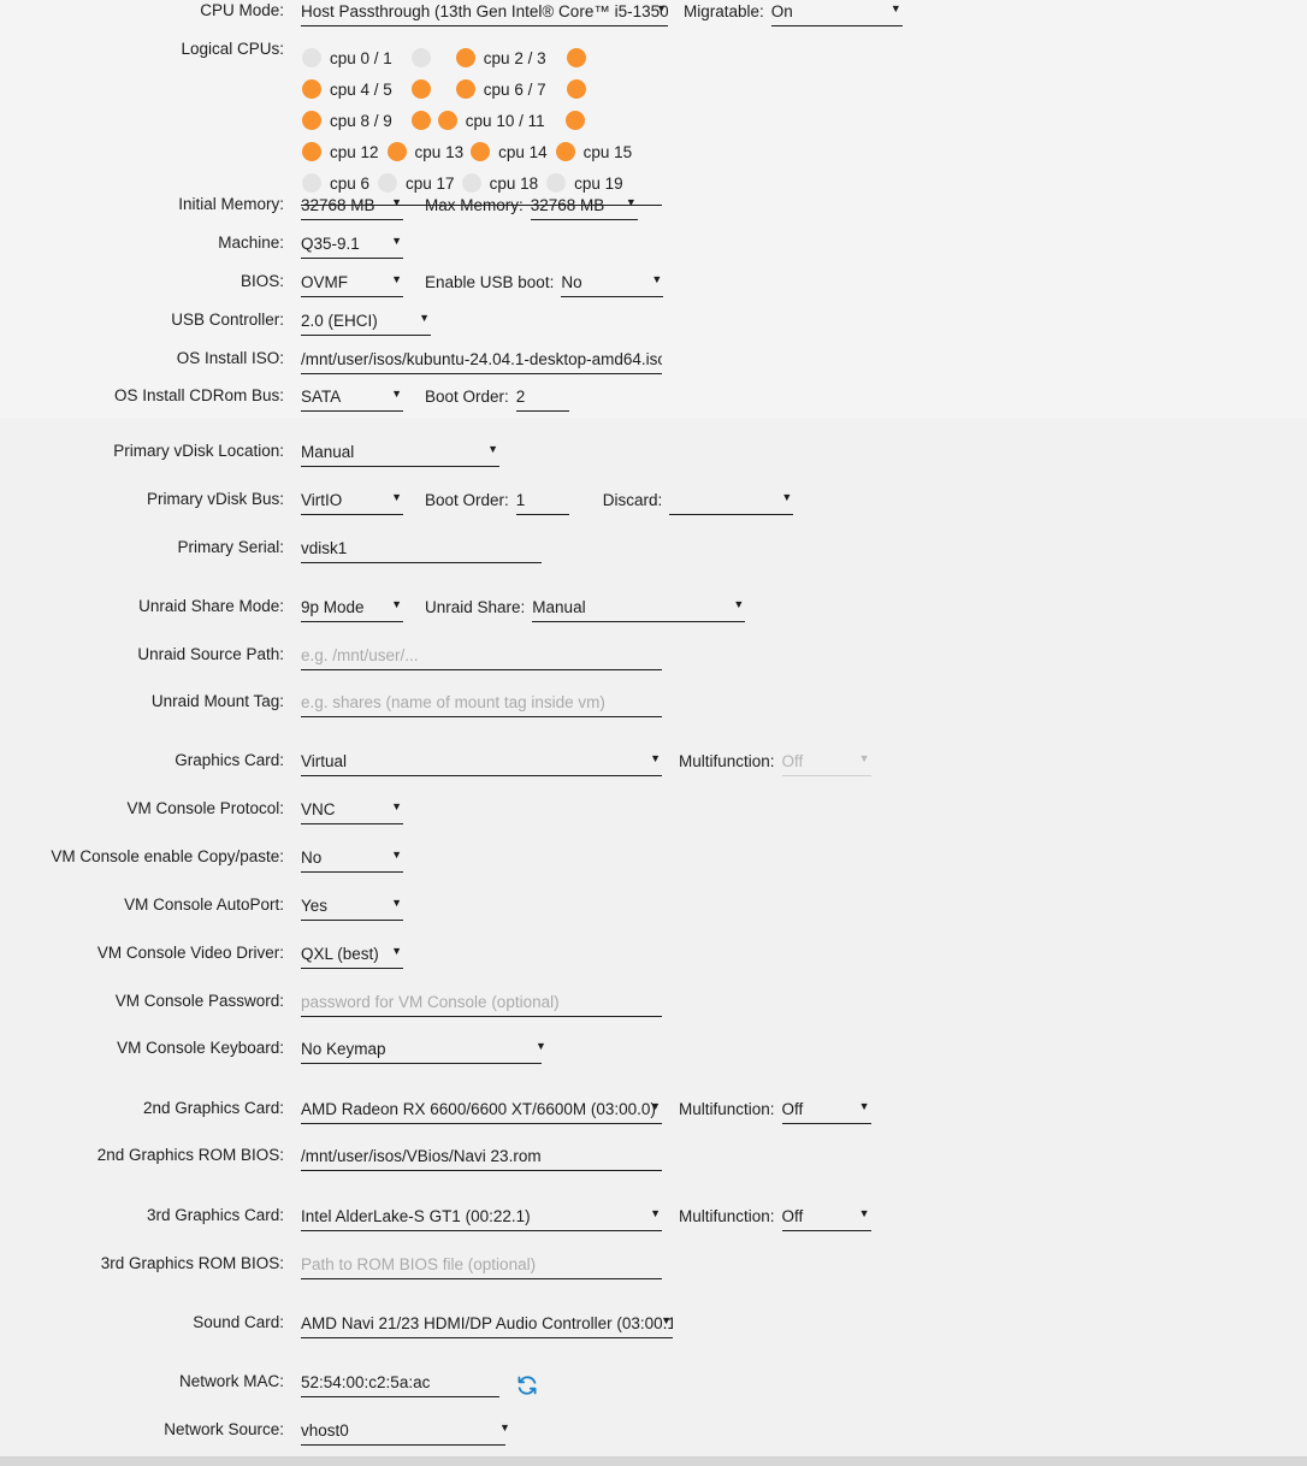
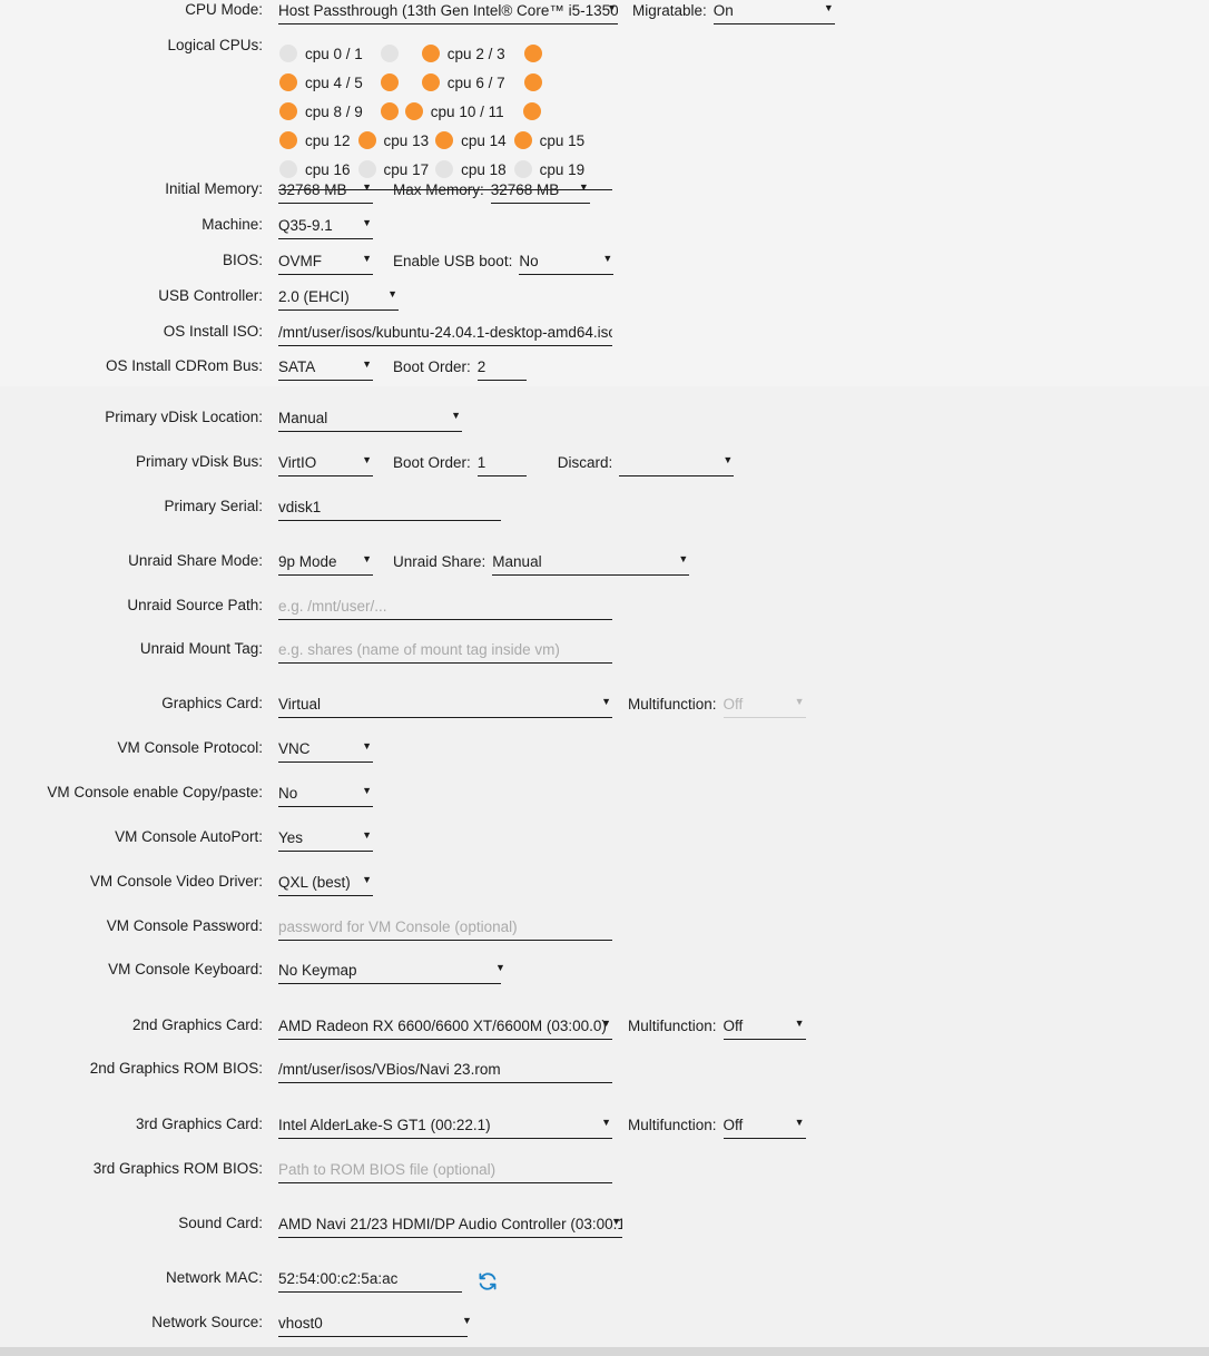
  CPU Mode:
  Host Passthrough (13th Gen Intel® Core™ i5-1350
  ▼
  Migratable:
  On
  ▼
  Logical CPUs:
  cpu 0 / 1
  cpu 2 / 3
  cpu 4 / 5
  cpu 6 / 7
  cpu 8 / 9
  cpu 10 / 11
  cpu 12
  cpu 13
  cpu 14
  cpu 15
- cpu 6
+ cpu 16
  cpu 17
  cpu 18
  cpu 19
  Initial Memory:
  32768 MB
  ▼
  Max Memory:
  32768 MB
  ▼
  Machine:
  Q35-9.1
  ▼
  BIOS:
  OVMF
  ▼
  Enable USB boot:
  No
  ▼
  USB Controller:
  2.0 (EHCI)
  ▼
  OS Install ISO:
  /mnt/user/isos/kubuntu-24.04.1-desktop-amd64.is
  OS Install CDRom Bus:
  SATA
  ▼
  Boot Order:
  2
  Primary vDisk Location:
  Manual
  ▼
  Primary vDisk Bus:
  VirtIO
  ▼
  Boot Order:
  1
  Discard:
  ▼
  Primary Serial:
  vdisk1
  Unraid Share Mode:
  9p Mode
  ▼
  Unraid Share:
  Manual
  ▼
  Unraid Source Path:
  e.g. /mnt/user/...
  Unraid Mount Tag:
  e.g. shares (name of mount tag inside vm)
  Graphics Card:
  Virtual
  ▼
  Multifunction:
  Off
  ▼
  VM Console Protocol:
  VNC
  ▼
  VM Console enable Copy/paste:
  No
  ▼
  VM Console AutoPort:
  Yes
  ▼
  VM Console Video Driver:
  QXL (best)
  ▼
  VM Console Password:
  password for VM Console (optional)
  VM Console Keyboard:
  No Keymap
  ▼
  2nd Graphics Card:
  AMD Radeon RX 6600/6600 XT/6600M (03:00.0)
  ▼
  Multifunction:
  Off
  ▼
  2nd Graphics ROM BIOS:
  /mnt/user/isos/VBios/Navi 23.rom
  3rd Graphics Card:
  Intel AlderLake-S GT1 (00:22.1)
  ▼
  Multifunction:
  Off
  ▼
  3rd Graphics ROM BIOS:
  Path to ROM BIOS file (optional)
  Sound Card:
  AMD Navi 21/23 HDMI/DP Audio Controller (03:00.1
  ▼
  Network MAC:
  52:54:00:c2:5a:ac
  Network Source:
  vhost0
  ▼
